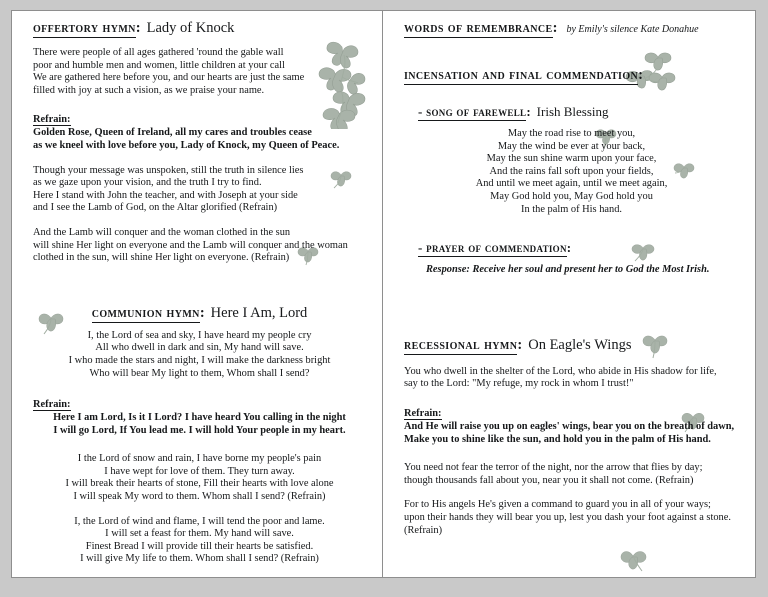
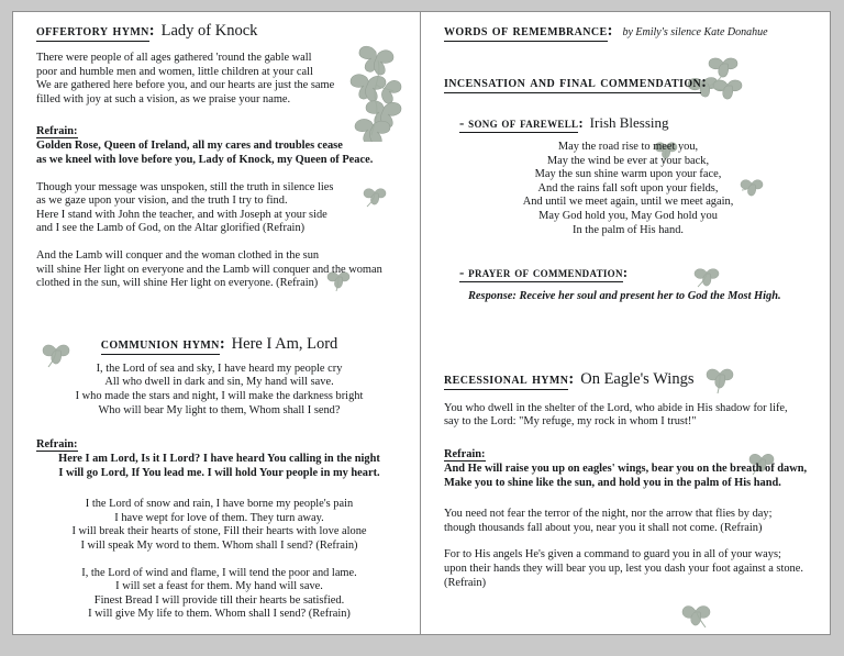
  offertory hymn: Lady of Knock
  There were people of all ages gathered 'round the gable wall
  poor and humble men and women, little children at your call
  We are gathered here before you, and our hearts are just the same
  filled with joy at such a vision, as we praise your name.
  Refrain:
  Golden Rose, Queen of Ireland, all my cares and troubles cease
  as we kneel with love before you, Lady of Knock, my Queen of Peace.
  Though your message was unspoken, still the truth in silence lies
  as we gaze upon your vision, and the truth I try to find.
  Here I stand with John the teacher, and with Joseph at your side
  and I see the Lamb of God, on the Altar glorified (Refrain)
  And the Lamb will conquer and the woman clothed in the sun
  will shine Her light on everyone and the Lamb will conquer and the woman
  clothed in the sun, will shine Her light on everyone. (Refrain)
  communion hymn: Here I Am, Lord
  I, the Lord of sea and sky, I have heard my people cry
  All who dwell in dark and sin, My hand will save.
  I who made the stars and night, I will make the darkness bright
  Who will bear My light to them, Whom shall I send?
  Refrain:
  Here I am Lord, Is it I Lord? I have heard You calling in the night
  I will go Lord, If You lead me. I will hold Your people in my heart.
  I the Lord of snow and rain, I have borne my people's pain
  I have wept for love of them. They turn away.
  I will break their hearts of stone, Fill their hearts with love alone
  I will speak My word to them. Whom shall I send? (Refrain)
  I, the Lord of wind and flame, I will tend the poor and lame.
  I will set a feast for them. My hand will save.
  Finest Bread I will provide till their hearts be satisfied.
  I will give My life to them. Whom shall I send? (Refrain)
  words of remembrance: by Emily's silence Kate Donahue
  incensation and final commendation:
  - song of farewell: Irish Blessing
  May the road rise to meet you,
  May the wind be ever at your back,
  May the sun shine warm upon your face,
  And the rains fall soft upon your fields,
  And until we meet again, until we meet again,
  May God hold you, May God hold you
  In the palm of His hand.
  - prayer of commendation:
- Response: Receive her soul and present her to God the Most Irish.
+ Response: Receive her soul and present her to God the Most High.
  recessional hymn: On Eagle's Wings
  You who dwell in the shelter of the Lord, who abide in His shadow for life,
  say to the Lord: "My refuge, my rock in whom I trust!"
  Refrain:
  And He will raise you up on eagles' wings, bear you on the breath of dawn,
  Make you to shine like the sun, and hold you in the palm of His hand.
  You need not fear the terror of the night, nor the arrow that flies by day;
  though thousands fall about you, near you it shall not come. (Refrain)
  For to His angels He's given a command to guard you in all of your ways;
  upon their hands they will bear you up, lest you dash your foot against a stone.
  (Refrain)
